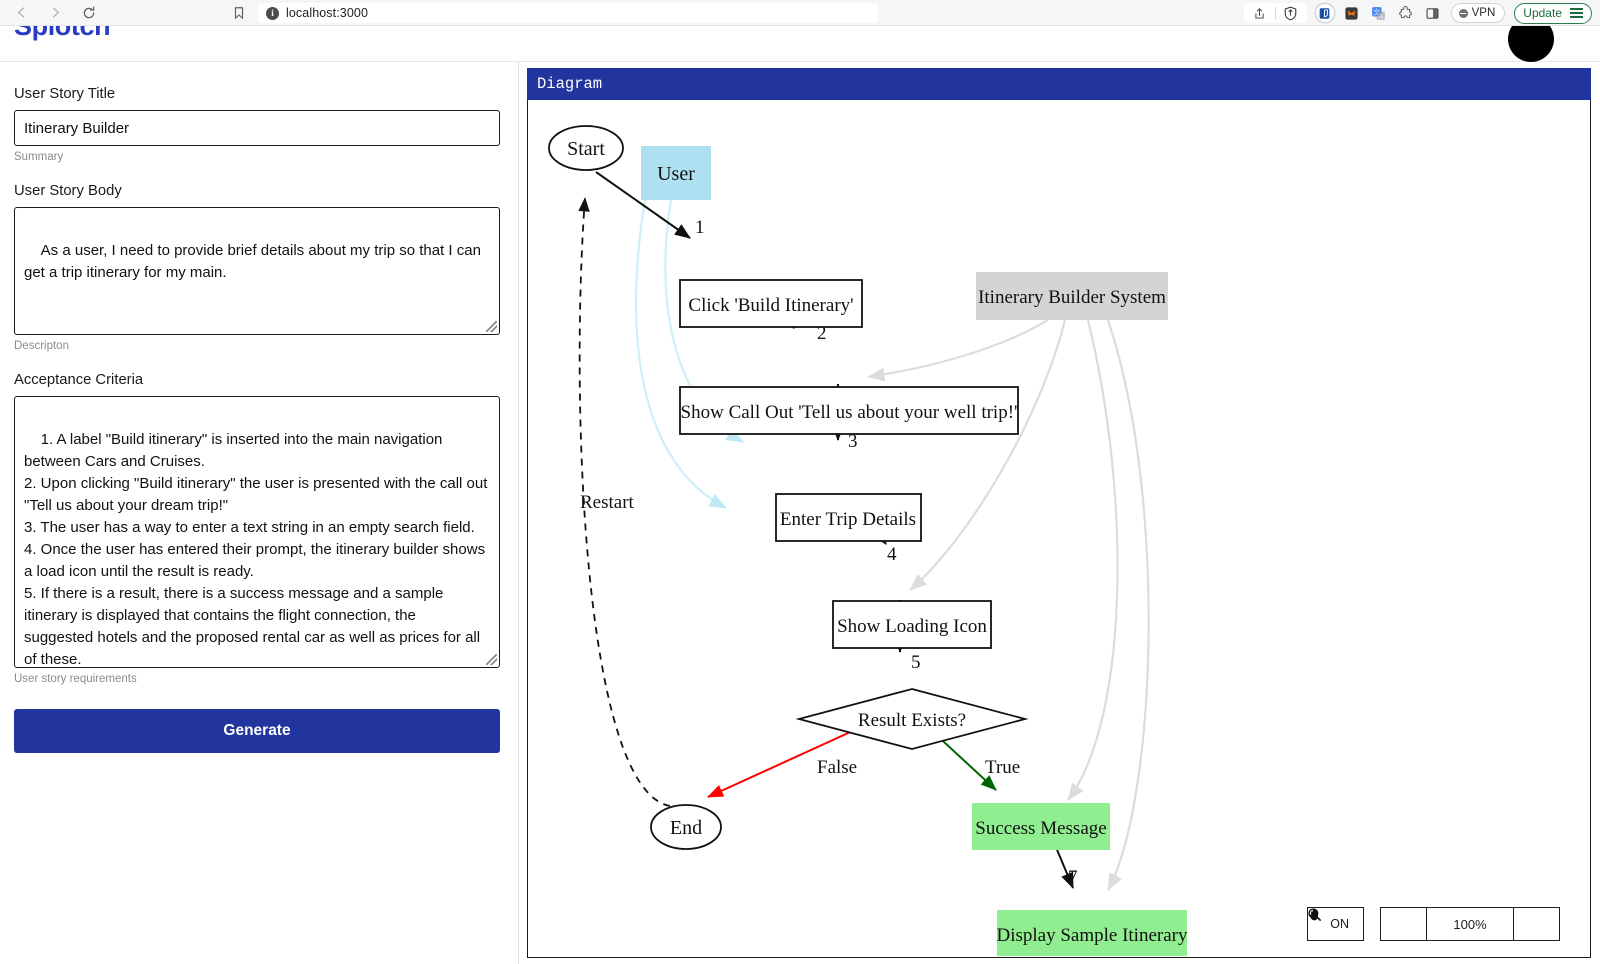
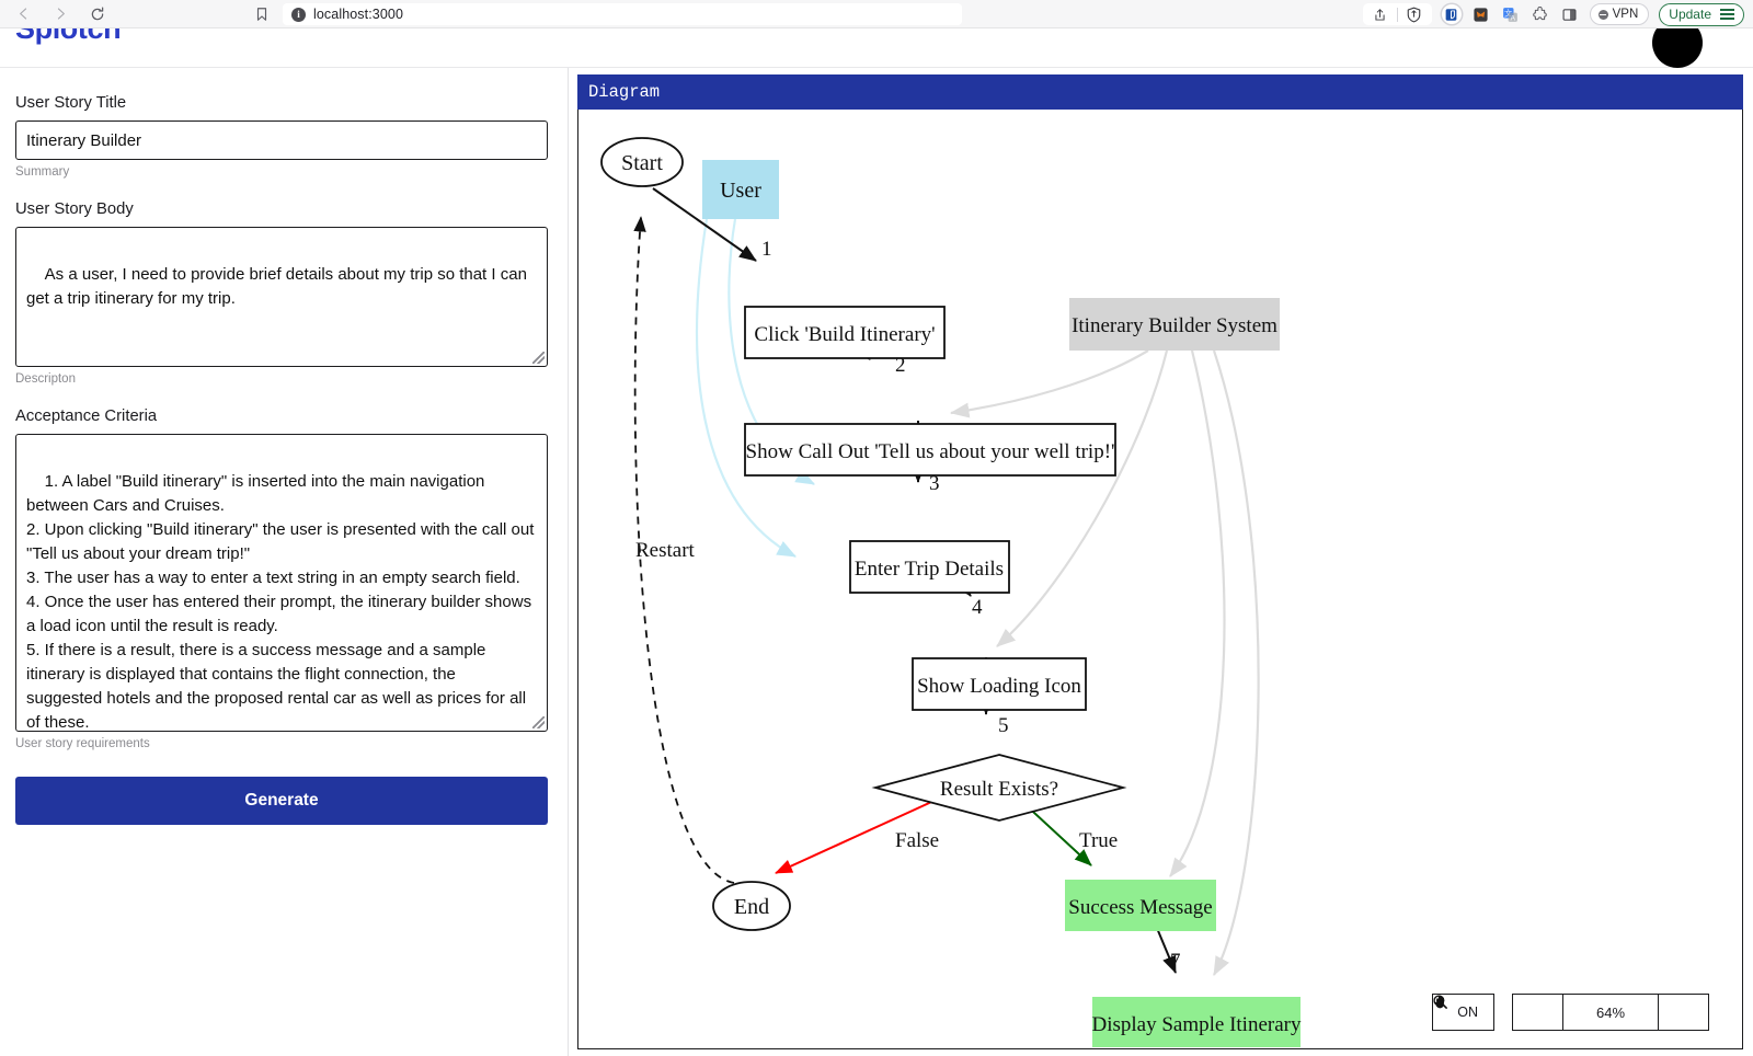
  i
  localhost:3000
  文
  VPN
  Update
  Splotch
  User Story Title
  Itinerary Builder
  Summary
  User Story Body
- As a user, I need to provide brief details about my trip so that I can get a trip itinerary for my main.
+ As a user, I need to provide brief details about my trip so that I can get a trip itinerary for my trip.
  Descripton
  Acceptance Criteria
  1. A label "Build itinerary" is inserted into the main navigation between Cars and Cruises.
  2. Upon clicking "Build itinerary" the user is presented with the call out "Tell us about your dream trip!"
  3. The user has a way to enter a text string in an empty search field.
  4. Once the user has entered their prompt, the itinerary builder shows a load icon until the result is ready.
  5. If there is a result, there is a success message and a sample itinerary is displayed that contains the flight connection, the suggested hotels and the proposed rental car as well as prices for all of these.
  User story requirements
  Generate
  Diagram
  Start
  User
  Itinerary Builder System
  Click 'Build Itinerary'
  Show Call Out 'Tell us about your well trip!'
  Enter Trip Details
  Show Loading Icon
  Result Exists?
  End
  Success Message
  Display Sample Itinerary
  1
  2
  3
  4
  5
  7
  Restart
  False
  True
  ON
- 100%
+ 64%
